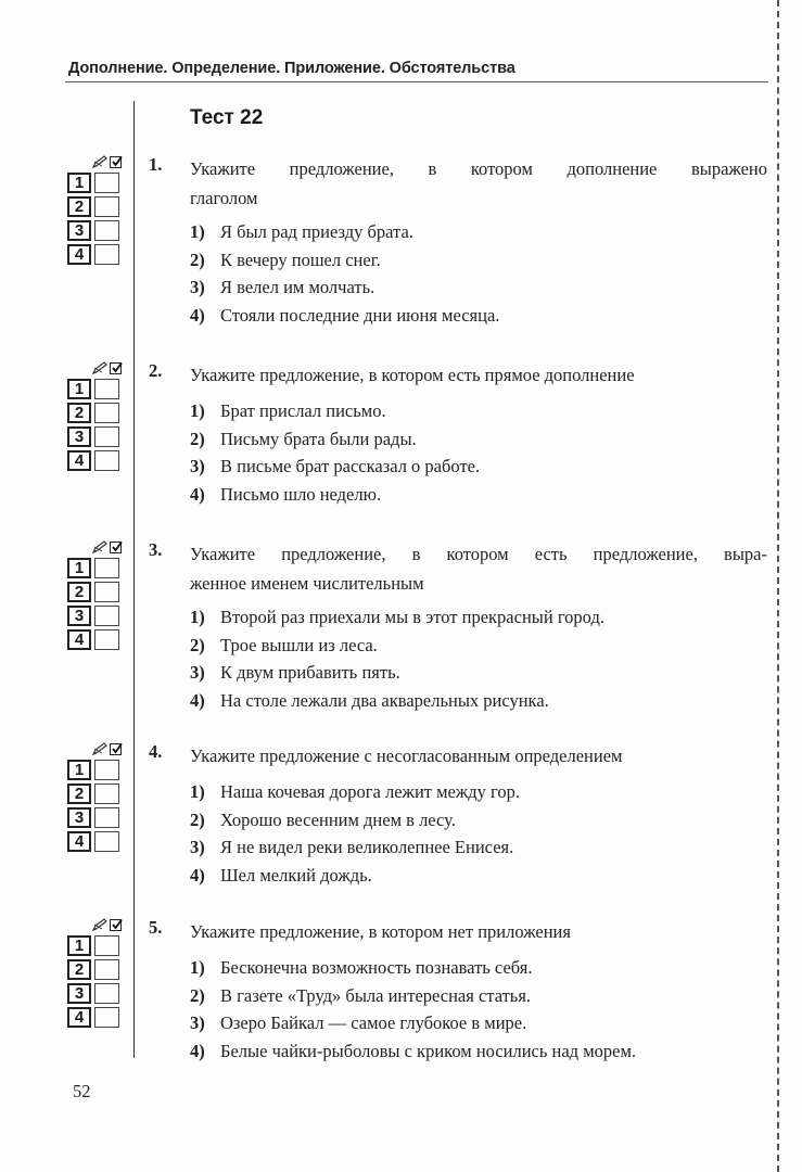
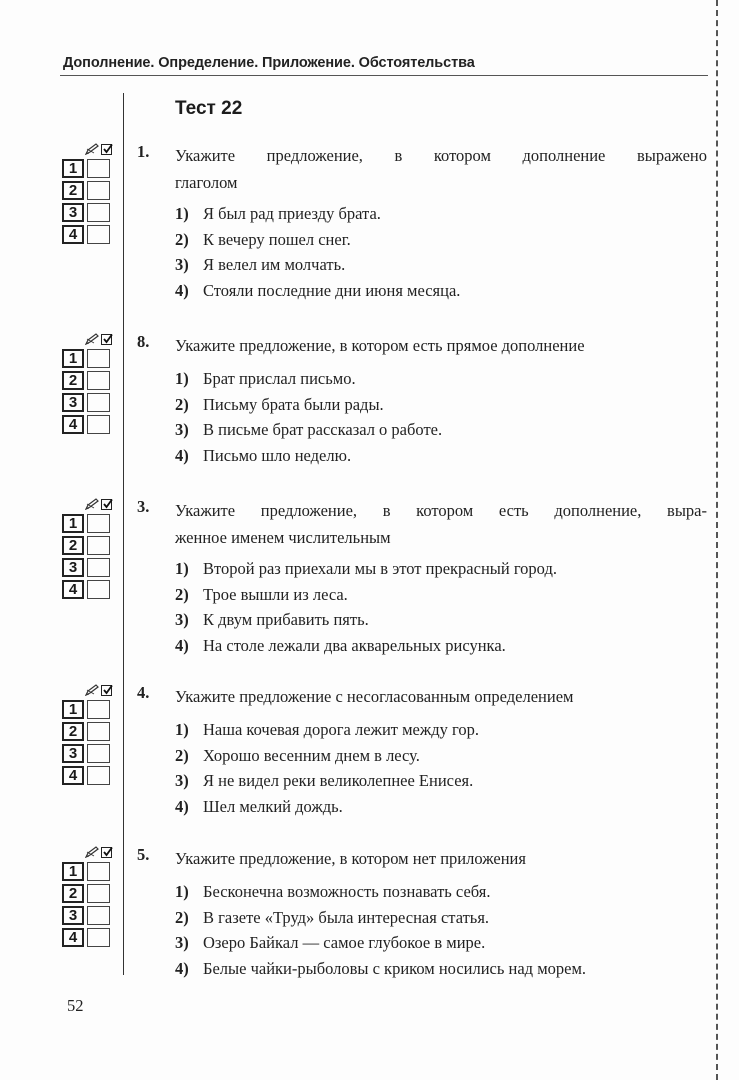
  Дополнение. Определение. Приложение. Обстоятельства
  Тест 22
  1
  2
  3
  4
  1.
  Укажите предложение, в котором дополнение выражено
  глаголом
  1) Я был рад приезду брата.
  2) К вечеру пошел снег.
  3) Я велел им молчать.
  4) Стояли последние дни июня месяца.
  1
  2
  3
  4
- 2.
+ 8.
  Укажите предложение, в котором есть прямое дополнение
  1) Брат прислал письмо.
  2) Письму брата были рады.
  3) В письме брат рассказал о работе.
  4) Письмо шло неделю.
  1
  2
  3
  4
  3.
- Укажите предложение, в котором есть предложение, выра-
+ Укажите предложение, в котором есть дополнение, выра-
  женное именем числительным
  1) Второй раз приехали мы в этот прекрасный город.
  2) Трое вышли из леса.
  3) К двум прибавить пять.
  4) На столе лежали два акварельных рисунка.
  1
  2
  3
  4
  4.
  Укажите предложение с несогласованным определением
  1) Наша кочевая дорога лежит между гор.
  2) Хорошо весенним днем в лесу.
  3) Я не видел реки великолепнее Енисея.
  4) Шел мелкий дождь.
  1
  2
  3
  4
  5.
  Укажите предложение, в котором нет приложения
  1) Бесконечна возможность познавать себя.
  2) В газете «Труд» была интересная статья.
  3) Озеро Байкал — самое глубокое в мире.
  4) Белые чайки-рыболовы с криком носились над морем.
  52
